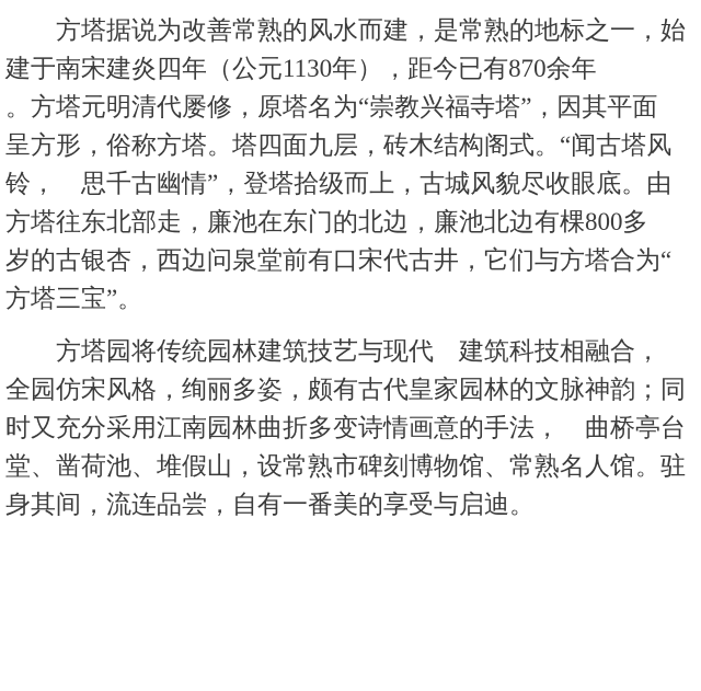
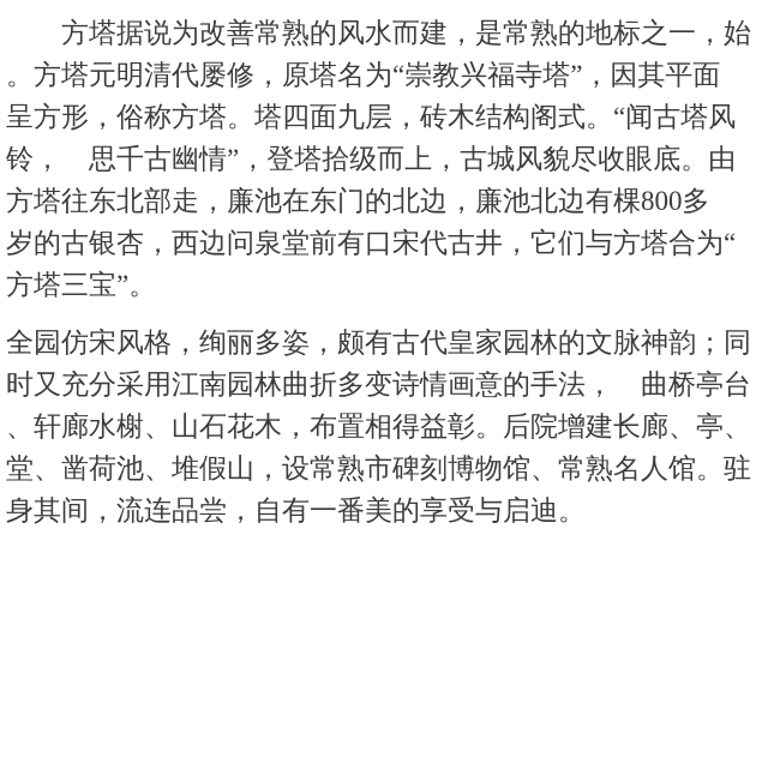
  方塔据说为改善常熟的风水而建，是常熟的地标之一，始
- 建于南宋建炎四年（公元1130年），距今已有870余年
  。方塔元明清代屡修，原塔名为“崇教兴福寺塔”，因其平面
  呈方形，俗称方塔。塔四面九层，砖木结构阁式。“闻古塔风
  铃， 思千古幽情”，登塔拾级而上，古城风貌尽收眼底。由
  方塔往东北部走，廉池在东门的北边，廉池北边有棵800多
  岁的古银杏，西边问泉堂前有口宋代古井，它们与方塔合为“
  方塔三宝”。
- 方塔园将传统园林建筑技艺与现代 建筑科技相融合，
  全园仿宋风格，绚丽多姿，颇有古代皇家园林的文脉神韵；同
  时又充分采用江南园林曲折多变诗情画意的手法， 曲桥亭台
+ 、轩廊水榭、山石花木，布置相得益彰。后院增建长廊、亭、
  堂、凿荷池、堆假山，设常熟市碑刻博物馆、常熟名人馆。驻
  身其间，流连品尝，自有一番美的享受与启迪。
